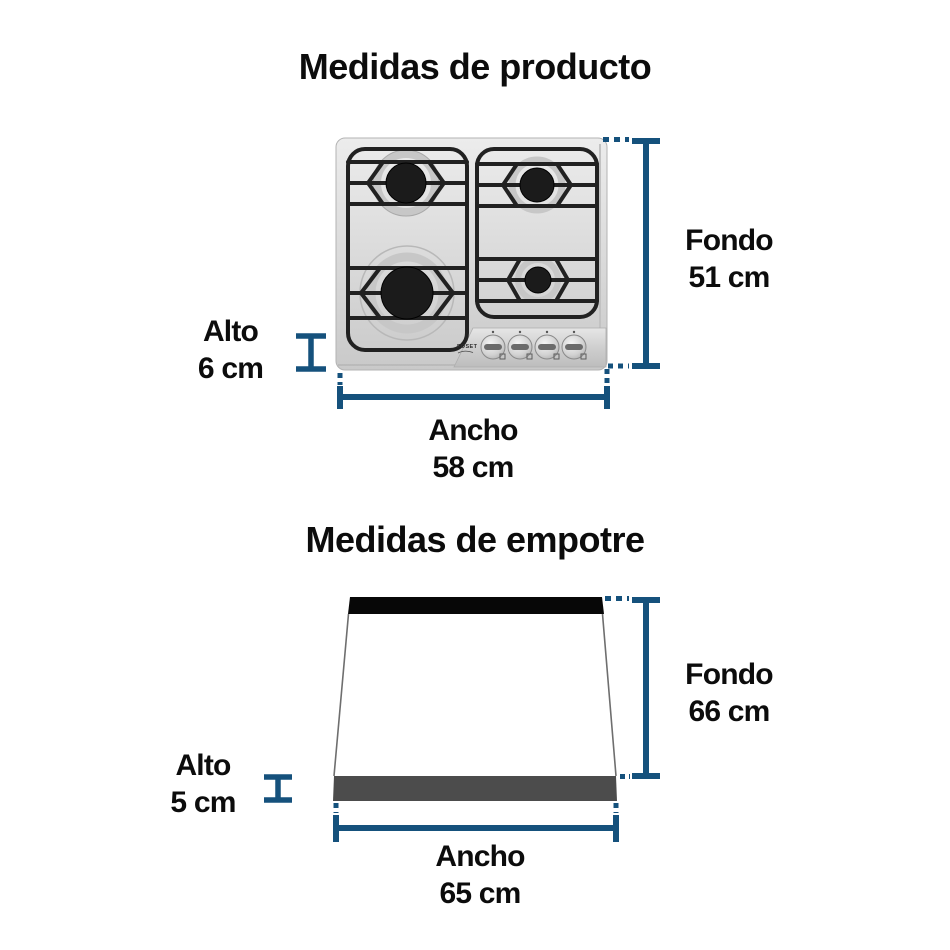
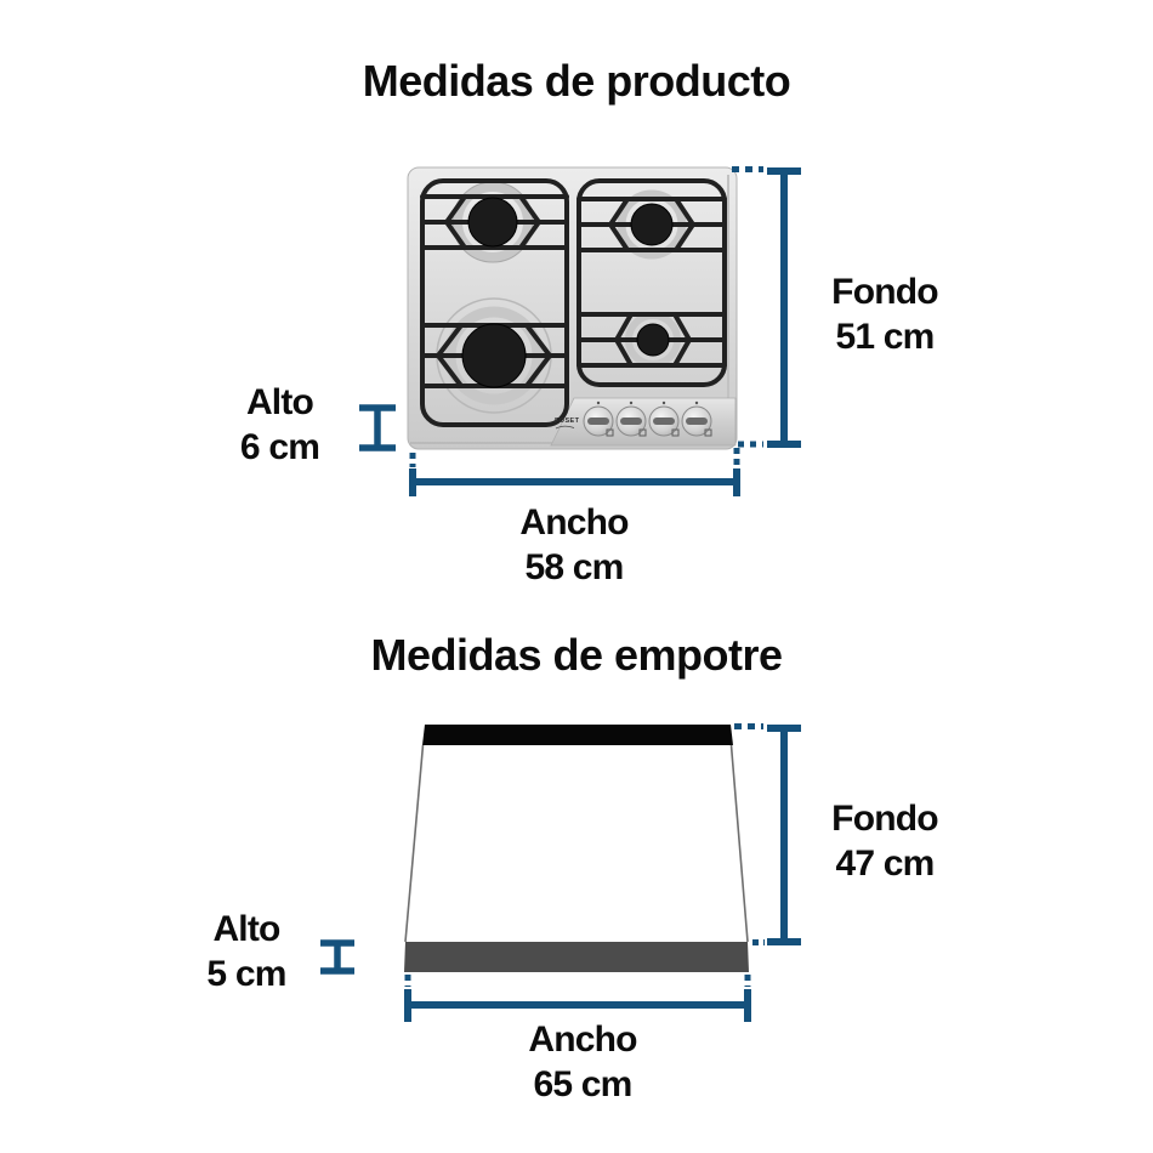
  Medidas de producto
  Medidas de empotre
  Fondo
  51 cm
  Alto
  6 cm
  Ancho
  58 cm
  Fondo
- 66 cm
+ 47 cm
  Alto
  5 cm
  Ancho
  65 cm
